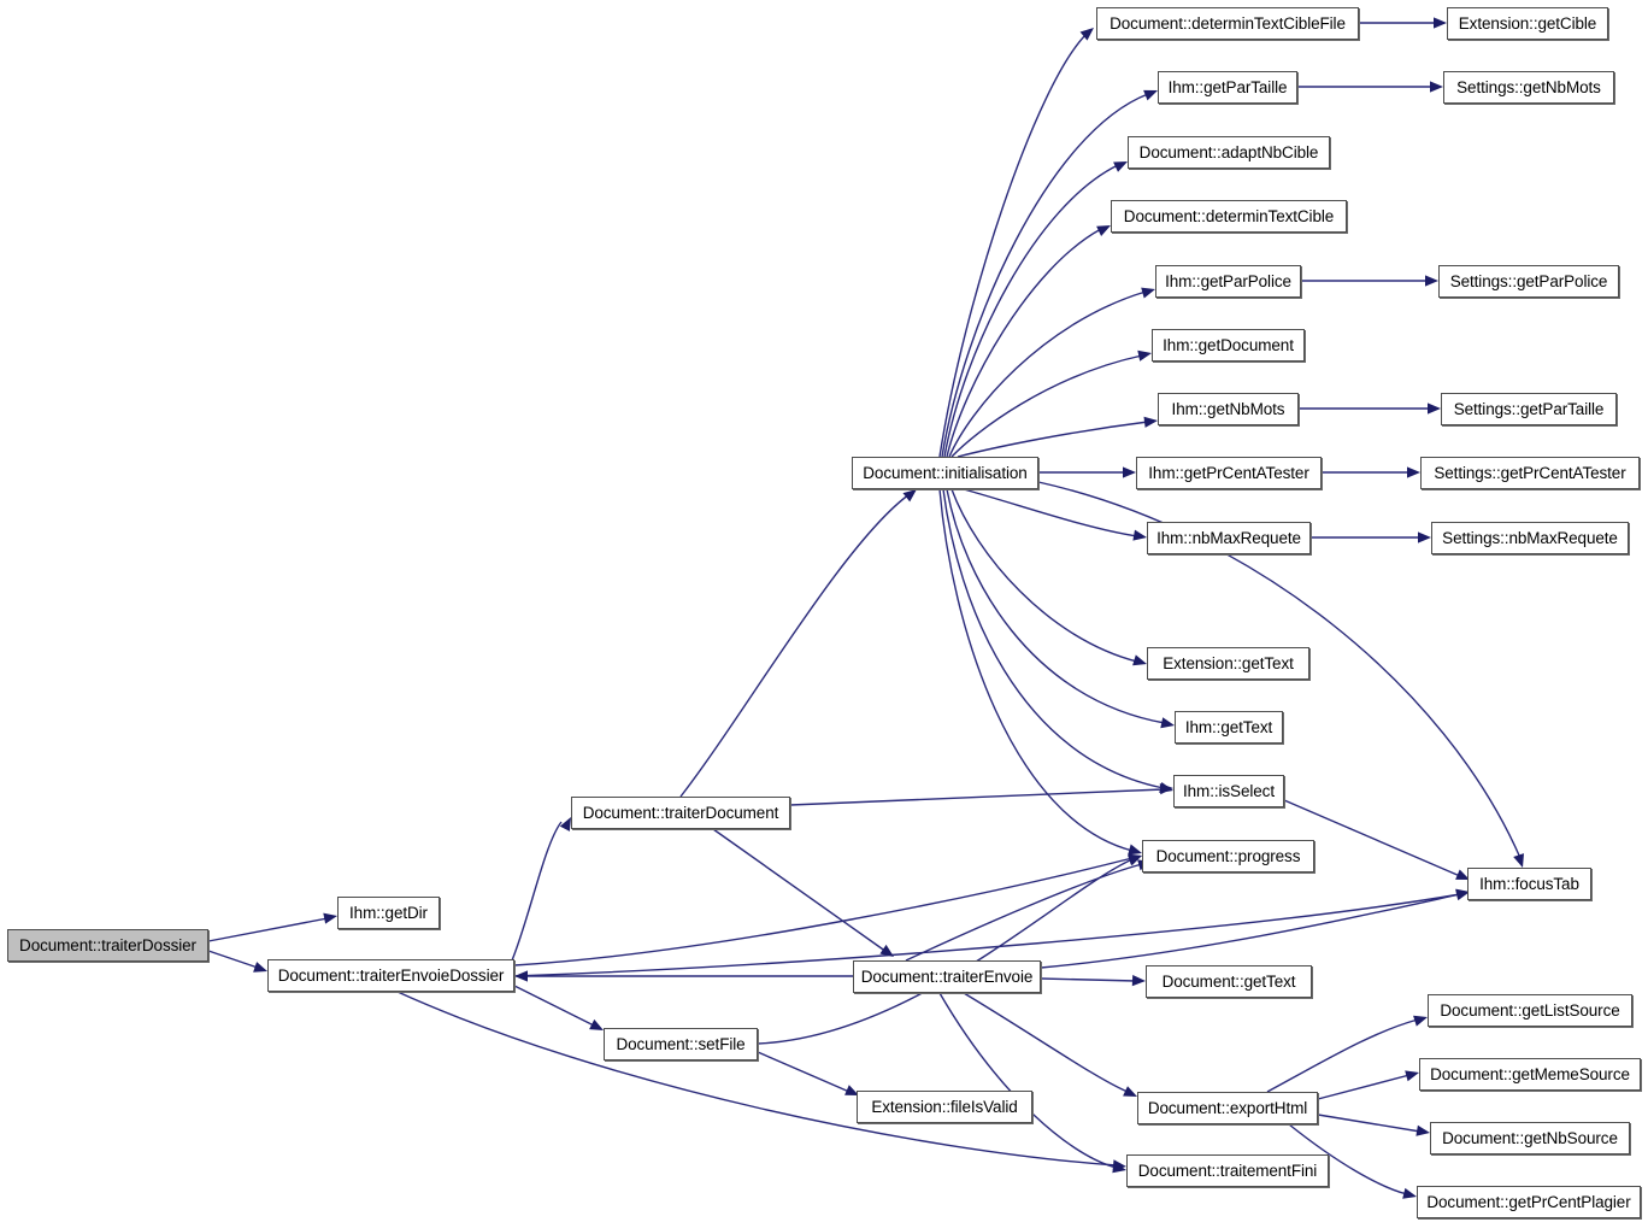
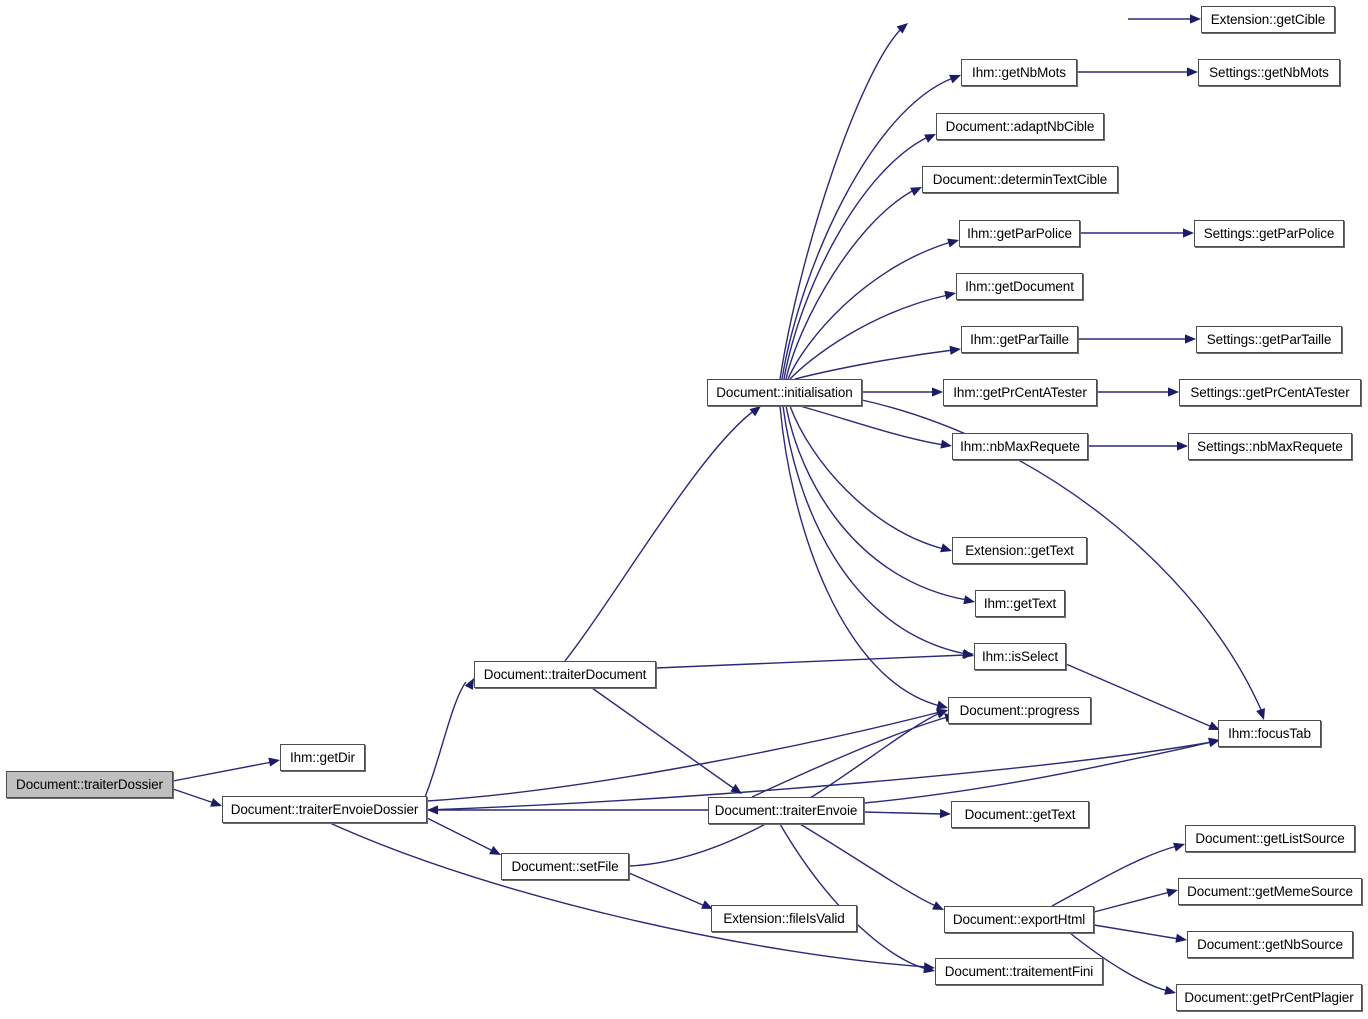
  Document::traiterDossier
  Ihm::getDir
  Document::traiterEnvoieDossier
  Document::traiterDocument
  Document::setFile
  Extension::fileIsValid
  Document::initialisation
  Document::traiterEnvoie
- Document::determinTextCibleFile
- Ihm::getParTaille
+ Ihm::getNbMots
  Document::adaptNbCible
  Document::determinTextCible
  Ihm::getParPolice
  Ihm::getDocument
- Ihm::getNbMots
+ Ihm::getParTaille
  Ihm::getPrCentATester
  Ihm::nbMaxRequete
  Extension::getText
  Ihm::getText
  Ihm::isSelect
  Document::progress
  Document::getText
  Document::exportHtml
  Document::traitementFini
  Extension::getCible
  Settings::getNbMots
  Settings::getParPolice
  Settings::getParTaille
  Settings::getPrCentATester
  Settings::nbMaxRequete
  Ihm::focusTab
  Document::getListSource
  Document::getMemeSource
  Document::getNbSource
  Document::getPrCentPlagier
